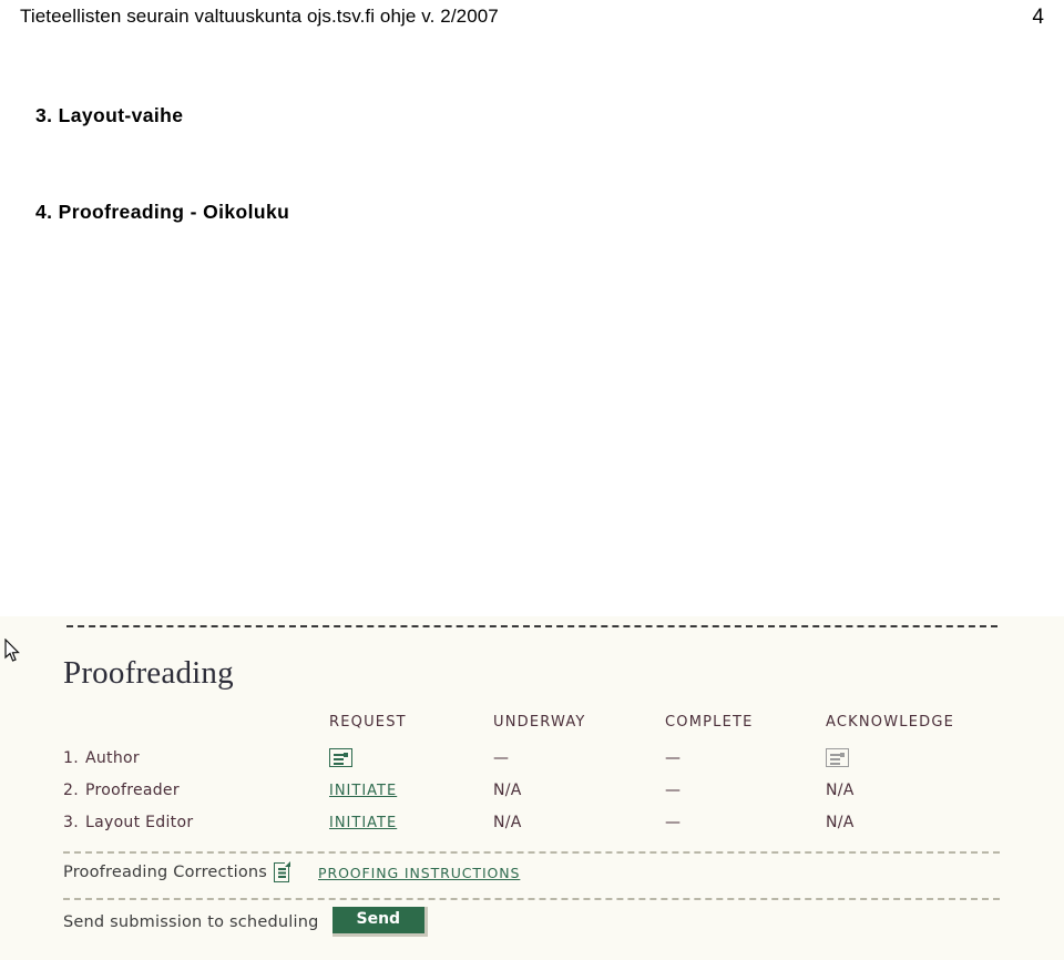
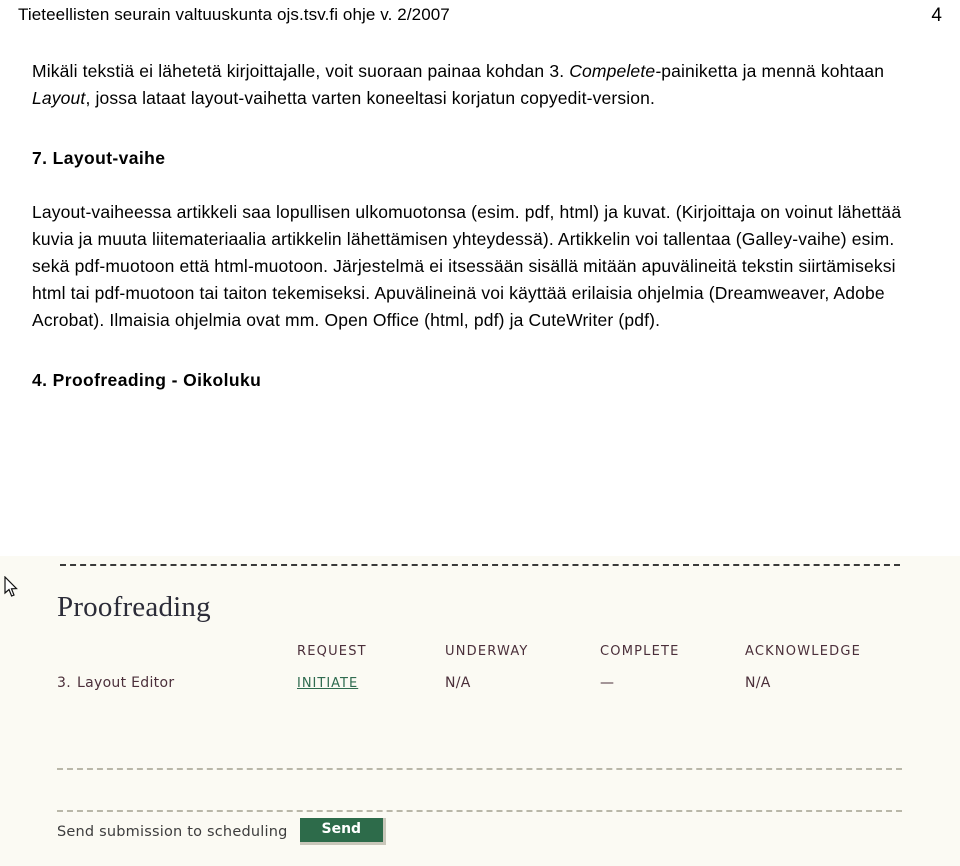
  Tieteellisten seurain valtuuskunta ojs.tsv.fi ohje v. 2/2007
  4
+ Mikäli tekstiä ei lähetetä kirjoittajalle, voit suoraan painaa kohdan 3. Compelete-painiketta ja mennä kohtaan Layout, jossa lataat layout-vaihetta varten koneeltasi korjatun copyedit-version.
- 3. Layout-vaihe
+ 7. Layout-vaihe
+ Layout-vaiheessa artikkeli saa lopullisen ulkomuotonsa (esim. pdf, html) ja kuvat. (Kirjoittaja on voinut lähettää kuvia ja muuta liitemateriaalia artikkelin lähettämisen yhteydessä). Artikkelin voi tallentaa (Galley-vaihe) esim. sekä pdf-muotoon että html-muotoon. Järjestelmä ei itsessään sisällä mitään apuvälineitä tekstin siirtämiseksi html tai pdf-muotoon tai taiton tekemiseksi. Apuvälineinä voi käyttää erilaisia ohjelmia (Dreamweaver, Adobe Acrobat). Ilmaisia ohjelmia ovat mm. Open Office (html, pdf) ja CuteWriter (pdf).
  4. Proofreading - Oikoluku
  Proofreading
  	REQUEST	UNDERWAY	COMPLETE	ACKNOWLEDGE
- 1. Author		—	—
- 2. Proofreader	INITIATE	N/A	—	N/A
  3. Layout Editor	INITIATE	N/A	—	N/A
- Proofreading Corrections
- PROOFING INSTRUCTIONS
  Send submission to scheduling
  Send
